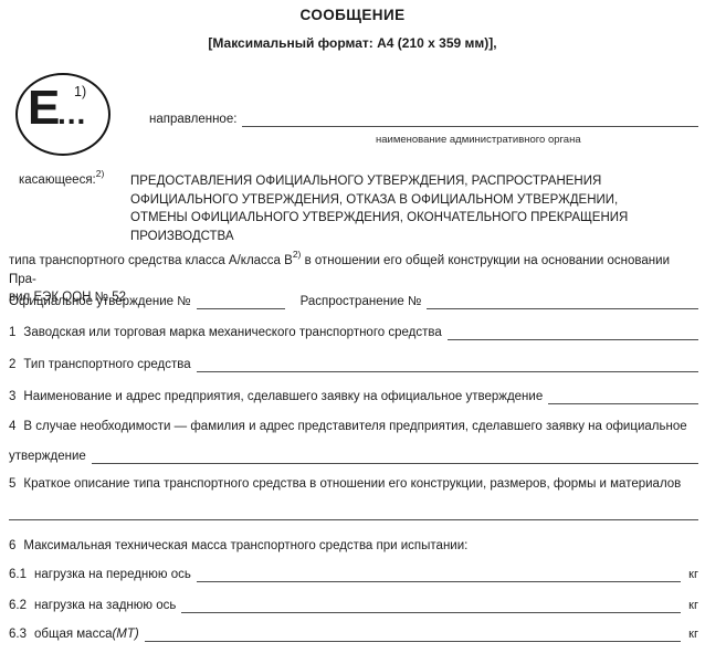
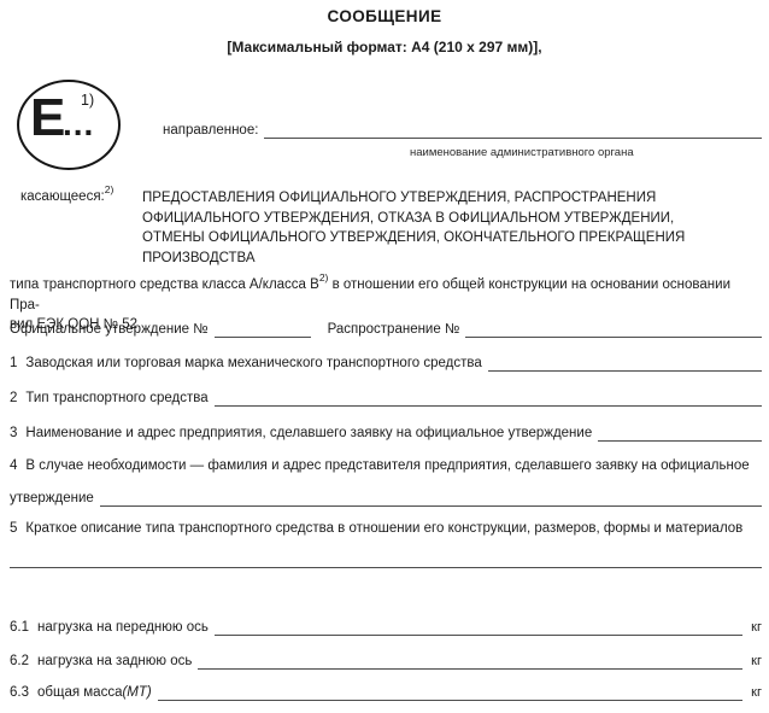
  СООБЩЕНИЕ
- [Максимальный формат: А4 (210 х 359 мм)],
+ [Максимальный формат: А4 (210 х 297 мм)],
  E
  ...
  1)
  направленное:
  наименование административного органа
  касающееся:2)
  ПРЕДОСТАВЛЕНИЯ ОФИЦИАЛЬНОГО УТВЕРЖДЕНИЯ, РАСПРОСТРАНЕНИЯ
  ОФИЦИАЛЬНОГО УТВЕРЖДЕНИЯ, ОТКАЗА В ОФИЦИАЛЬНОМ УТВЕРЖДЕНИИ,
  ОТМЕНЫ ОФИЦИАЛЬНОГО УТВЕРЖДЕНИЯ, ОКОНЧАТЕЛЬНОГО ПРЕКРАЩЕНИЯ
  ПРОИЗВОДСТВА
  типа транспортного средства класса А/класса В2) в отношении его общей конструкции на основании основании Пра-
  вил ЕЭК ООН № 52
  Официальное утверждение №
  Распространение №
  1
  Заводская или торговая марка механического транспортного средства
  2
  Тип транспортного средства
  3
  Наименование и адрес предприятия, сделавшего заявку на официальное утверждение
  4
  В случае необходимости — фамилия и адрес представителя предприятия, сделавшего заявку на официальное
  утверждение
  5
  Краткое описание типа транспортного средства в отношении его конструкции, размеров, формы и материалов
- 6
- Максимальная техническая масса транспортного средства при испытании:
  6.1
  нагрузка на переднюю ось
  кг
  6.2
  нагрузка на заднюю ось
  кг
  6.3
  общая масса
  (МТ)
  кг
